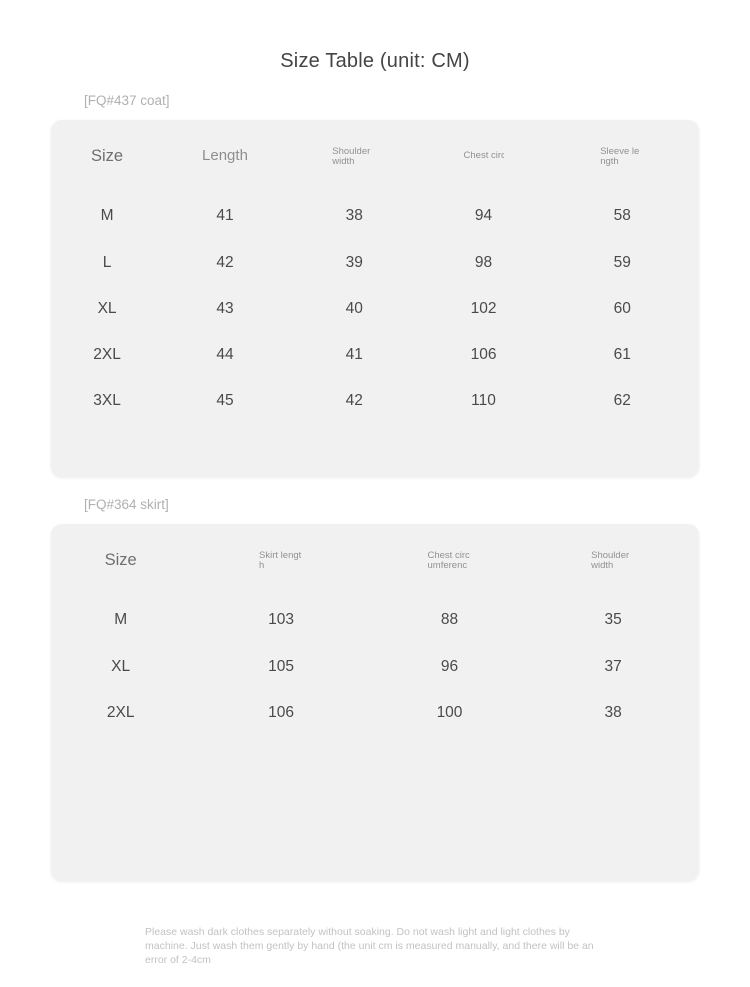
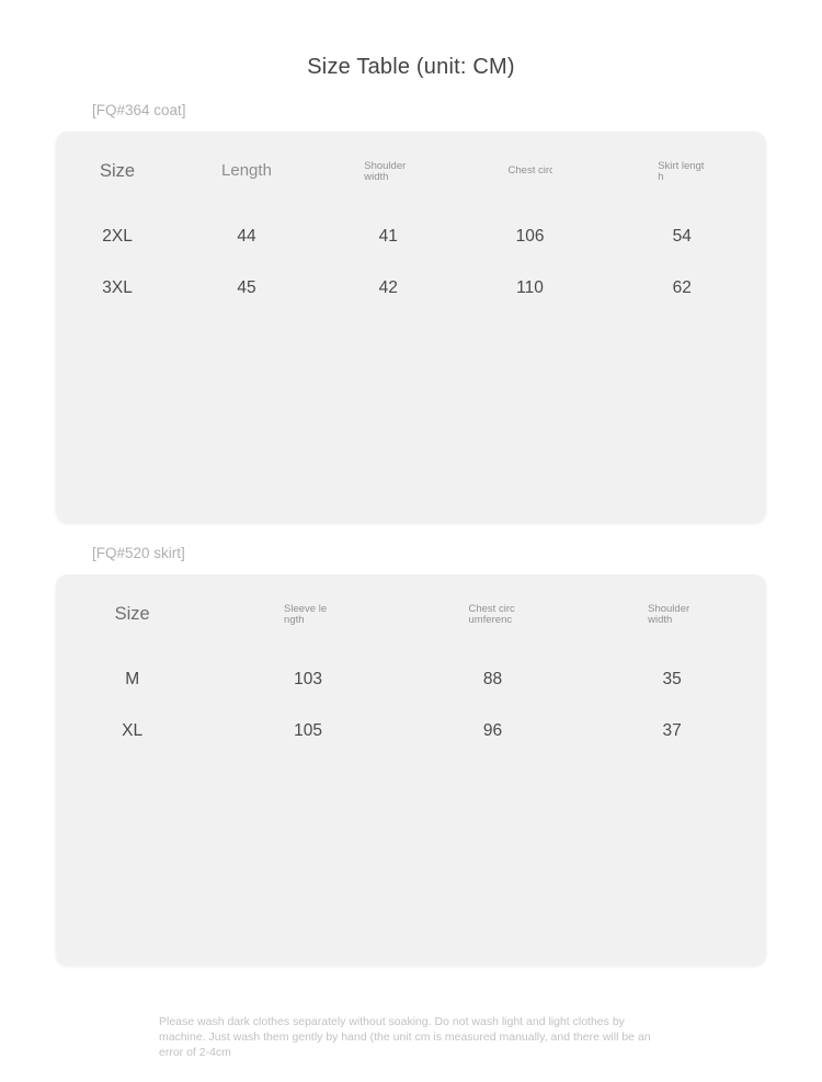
  Size Table (unit: CM)
- [FQ#437 coat]
+ [FQ#364 coat]
- Size	Length	Shoulder width	Chest circ	Sleeve length
+ Size	Length	Shoulder width	Chest circ	Skirt length
- M	41	38	94	58
- L	42	39	98	59
- XL	43	40	102	60
- 2XL	44	41	106	61
+ 2XL	44	41	106	54
  3XL	45	42	110	62
- [FQ#364 skirt]
+ [FQ#520 skirt]
- Size	Skirt length	Chest circumferenc	Shoulder width
+ Size	Sleeve length	Chest circumferenc	Shoulder width
  M	103	88	35
  XL	105	96	37
- 2XL	106	100	38
  Please wash dark clothes separately without soaking. Do not wash light and light clothes by machine. Just wash them gently by hand (the unit cm is measured manually, and there will be an error of 2-4cm
